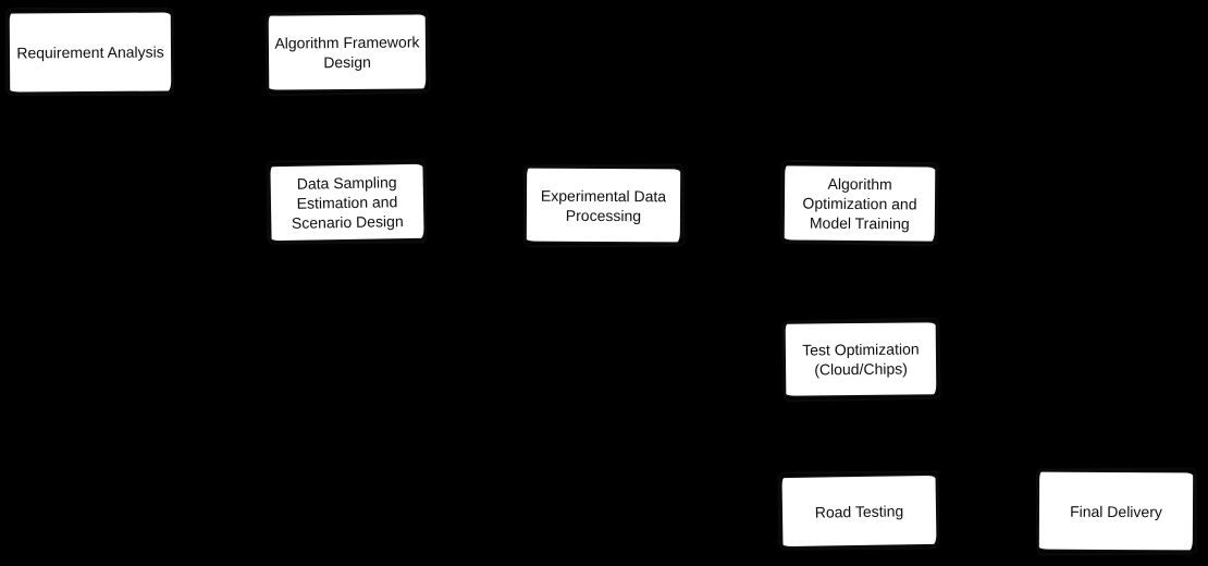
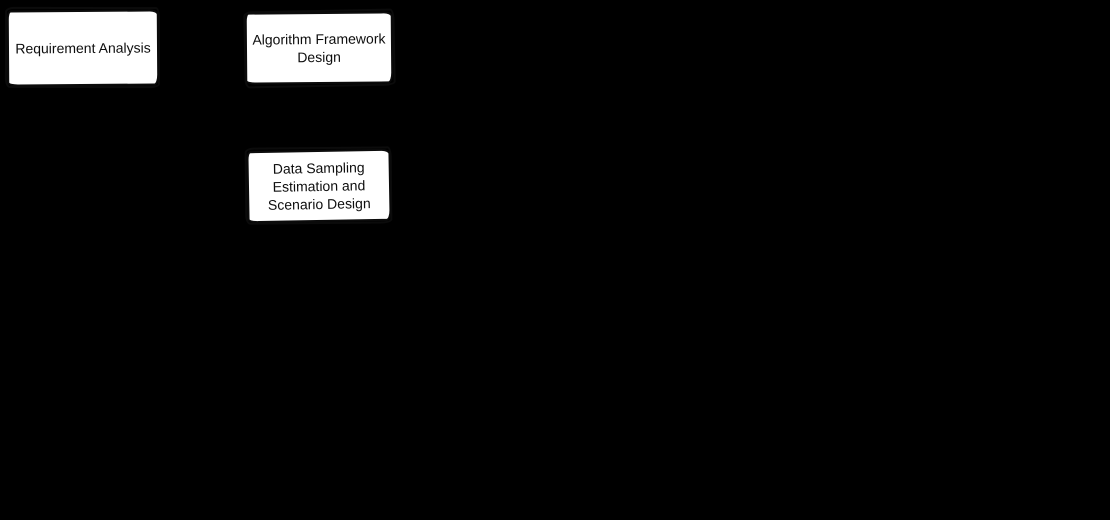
  Requirement Analysis
  Algorithm Framework Design
  Data Sampling Estimation and Scenario Design
- Experimental Data Processing
- Algorithm Optimization and Model Training
- Test Optimization (Cloud/Chips)
- Road Testing
- Final Delivery
